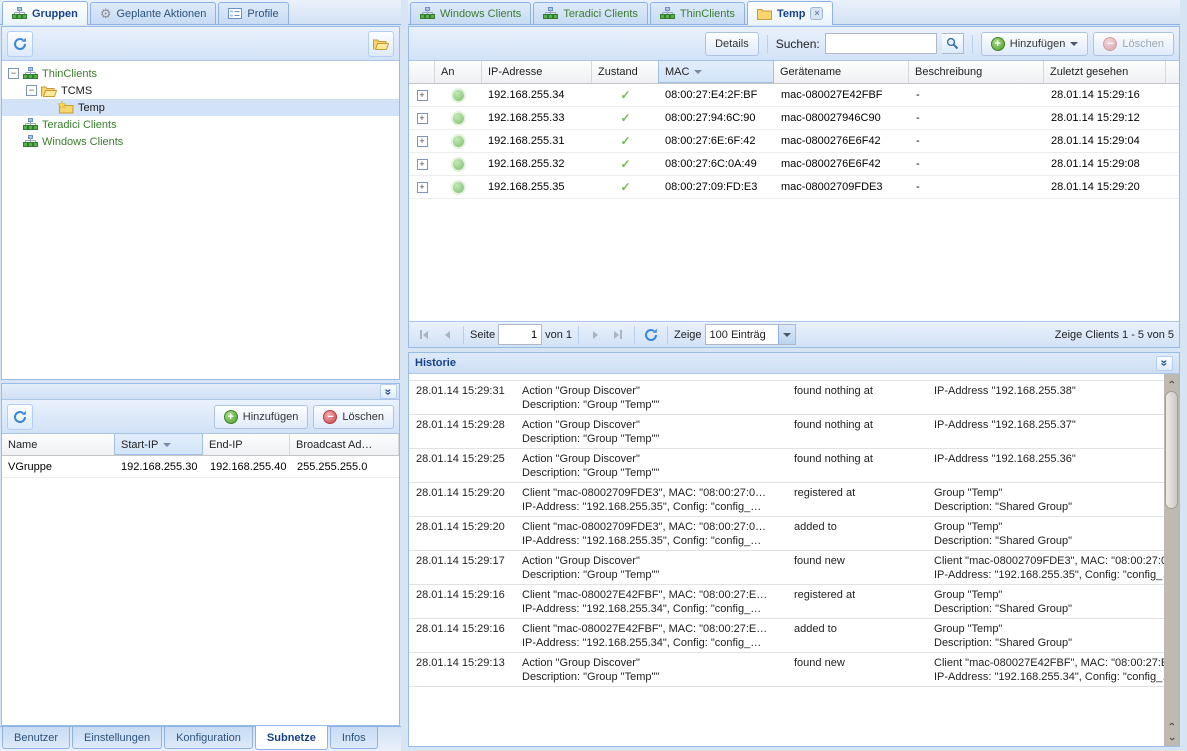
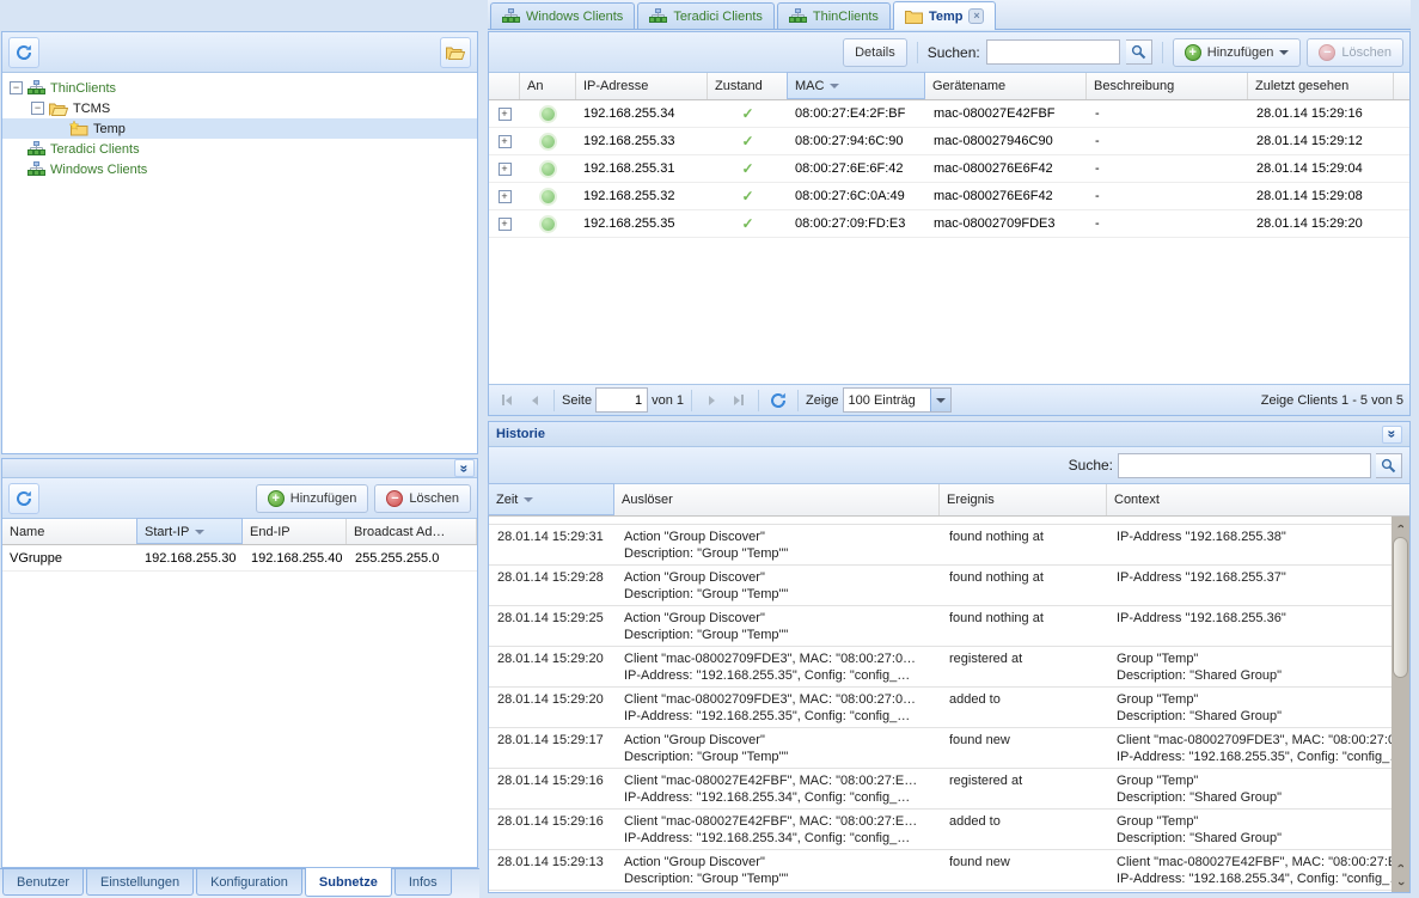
- Gruppen
- ⚙
- Geplante Aktionen
- Profile
  −
  ThinClients
  −
  TCMS
  Temp
  Teradici Clients
  Windows Clients
  +
  Hinzufügen
  −
  Löschen
  Name
  Start-IP
  End-IP
  Broadcast Ad…
  VGruppe
  192.168.255.30
  192.168.255.40
  255.255.255.0
  Benutzer
  Einstellungen
  Konfiguration
  Subnetze
  Infos
  Windows Clients
  Teradici Clients
  ThinClients
  Temp
  ×
  Details
  Suchen:
  +
  Hinzufügen
  −
  Löschen
  An
  IP-Adresse
  Zustand
  MAC
  Gerätename
  Beschreibung
  Zuletzt gesehen
  +
  192.168.255.34
  ✓
  08:00:27:E4:2F:BF
  mac-080027E42FBF
  -
  28.01.14 15:29:16
  +
  192.168.255.33
  ✓
  08:00:27:94:6C:90
  mac-080027946C90
  -
  28.01.14 15:29:12
  +
  192.168.255.31
  ✓
  08:00:27:6E:6F:42
  mac-0800276E6F42
  -
  28.01.14 15:29:04
  +
  192.168.255.32
  ✓
  08:00:27:6C:0A:49
  mac-0800276E6F42
  -
  28.01.14 15:29:08
  +
  192.168.255.35
  ✓
  08:00:27:09:FD:E3
  mac-08002709FDE3
  -
  28.01.14 15:29:20
  Seite
  1
  von 1
  Zeige
  100 Einträg
  Zeige Clients 1 - 5 von 5
  Historie
+ Suche:
+ Zeit
+ Auslöser
+ Ereignis
+ Context
  28.01.14 15:29:31
  Action "Group Discover"
  Description: "Group "Temp""
  found nothing at
  IP-Address "192.168.255.38"
  28.01.14 15:29:28
  Action "Group Discover"
  Description: "Group "Temp""
  found nothing at
  IP-Address "192.168.255.37"
  28.01.14 15:29:25
  Action "Group Discover"
  Description: "Group "Temp""
  found nothing at
  IP-Address "192.168.255.36"
  28.01.14 15:29:20
  Client "mac-08002709FDE3", MAC: "08:00:27:0…
  IP-Address: "192.168.255.35", Config: "config_…
  registered at
  Group "Temp"
  Description: "Shared Group"
  28.01.14 15:29:20
  Client "mac-08002709FDE3", MAC: "08:00:27:0…
  IP-Address: "192.168.255.35", Config: "config_…
  added to
  Group "Temp"
  Description: "Shared Group"
  28.01.14 15:29:17
  Action "Group Discover"
  Description: "Group "Temp""
  found new
  Client "mac-08002709FDE3", MAC: "08:00:27:
  IP-Address: "192.168.255.35", Config: "config_
  28.01.14 15:29:16
  Client "mac-080027E42FBF", MAC: "08:00:27:E…
  IP-Address: "192.168.255.34", Config: "config_…
  registered at
  Group "Temp"
  Description: "Shared Group"
  28.01.14 15:29:16
  Client "mac-080027E42FBF", MAC: "08:00:27:E…
  IP-Address: "192.168.255.34", Config: "config_…
  added to
  Group "Temp"
  Description: "Shared Group"
  28.01.14 15:29:13
  Action "Group Discover"
  Description: "Group "Temp""
  found new
  Client "mac-080027E42FBF", MAC: "08:00:27:
  IP-Address: "192.168.255.34", Config: "config_
